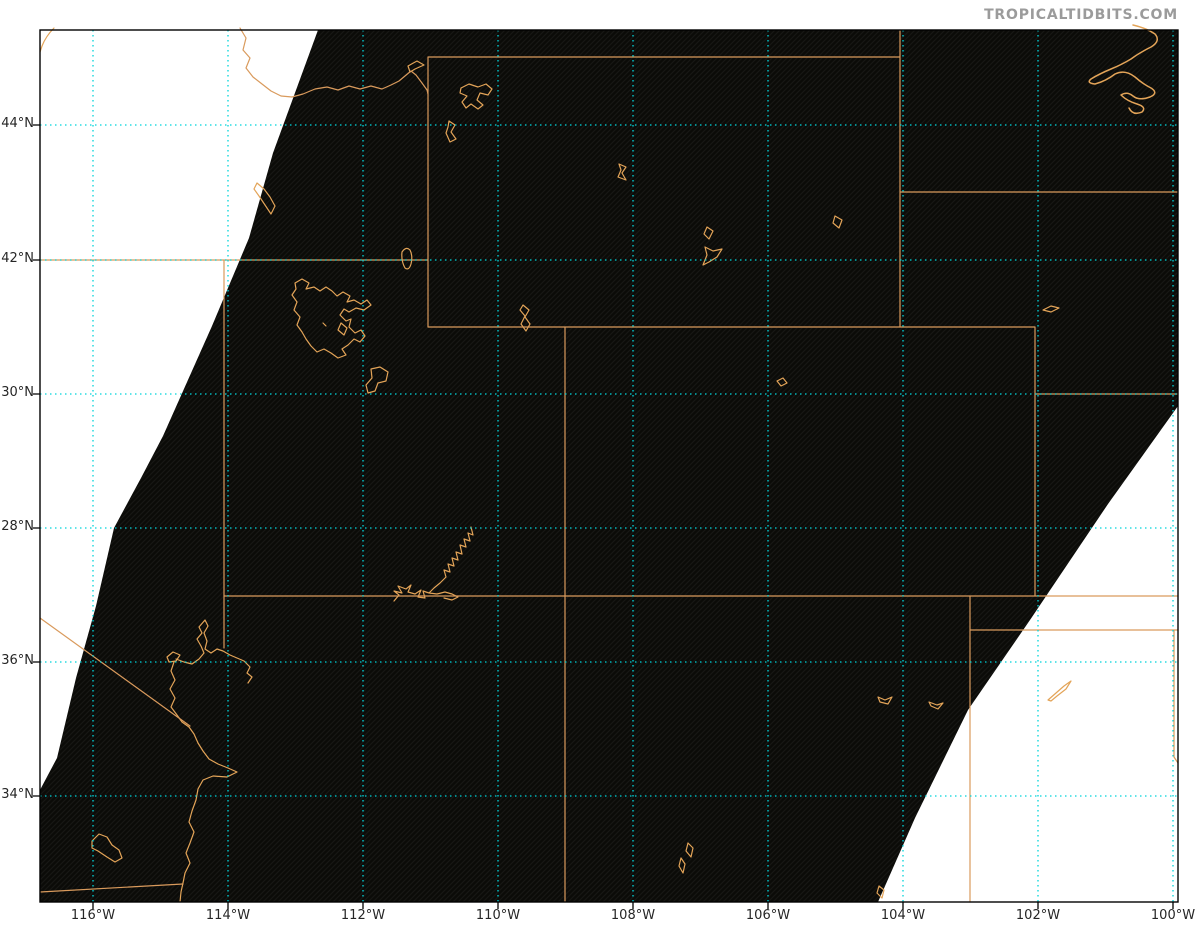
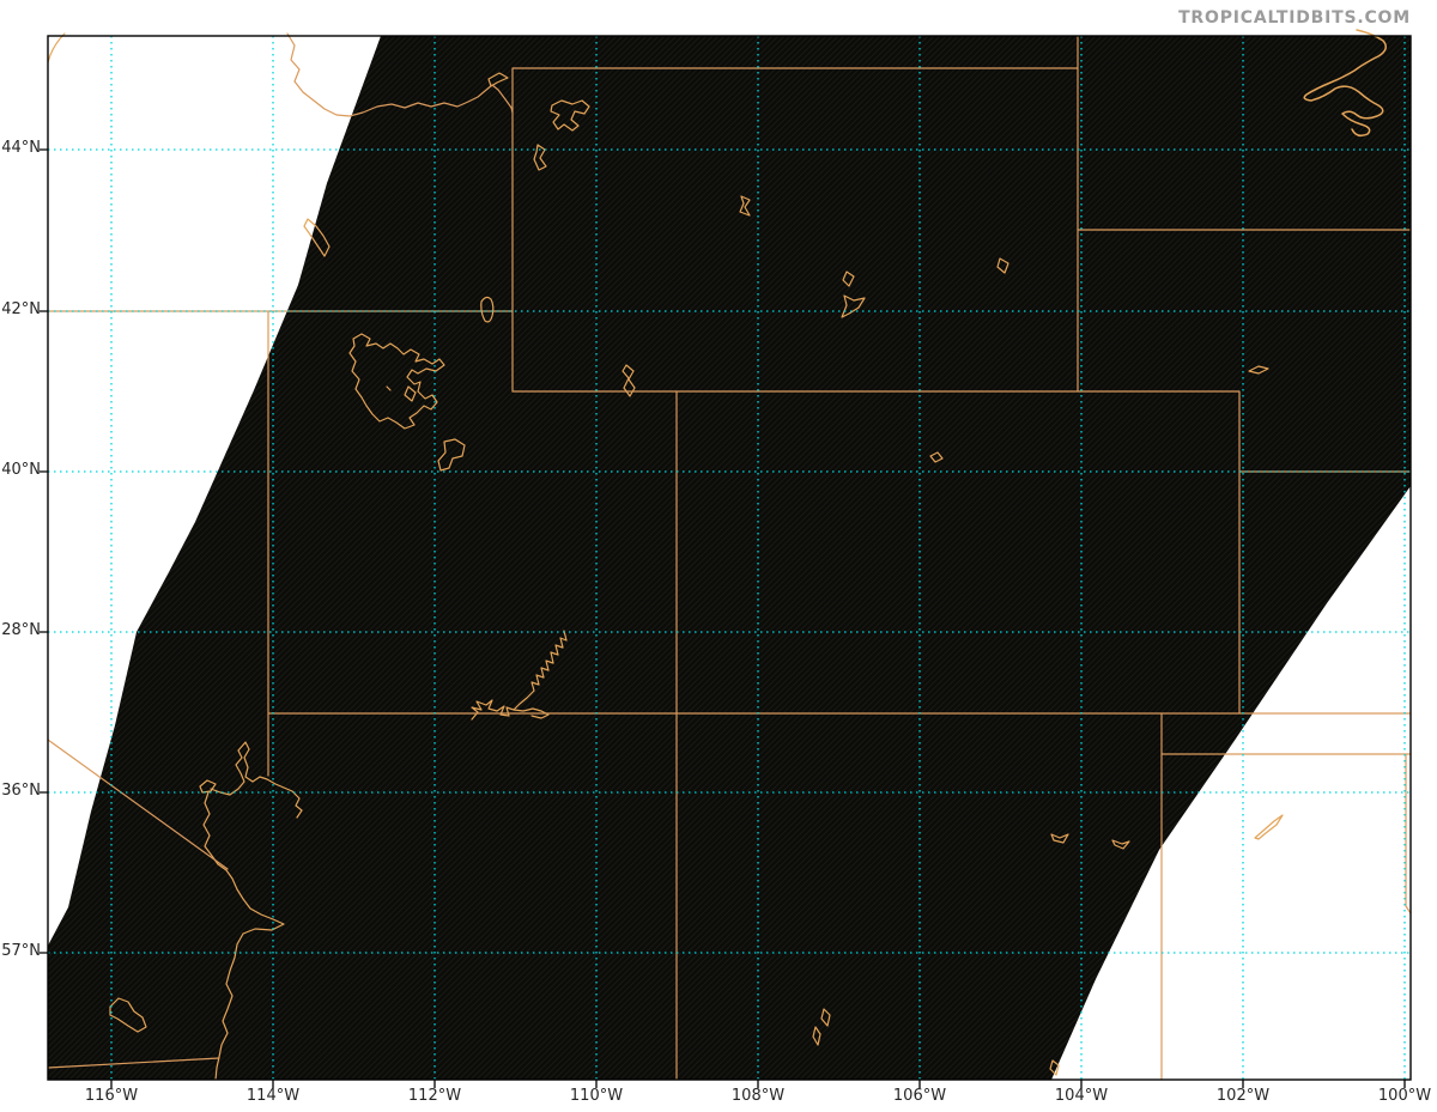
  TROPICALTIDBITS.COM
  44°N
  42°N
- 30°N
+ 40°N
  28°N
  36°N
- 34°N
+ 57°N
  116°W
  114°W
  112°W
  110°W
  108°W
  106°W
  104°W
  102°W
  100°W
